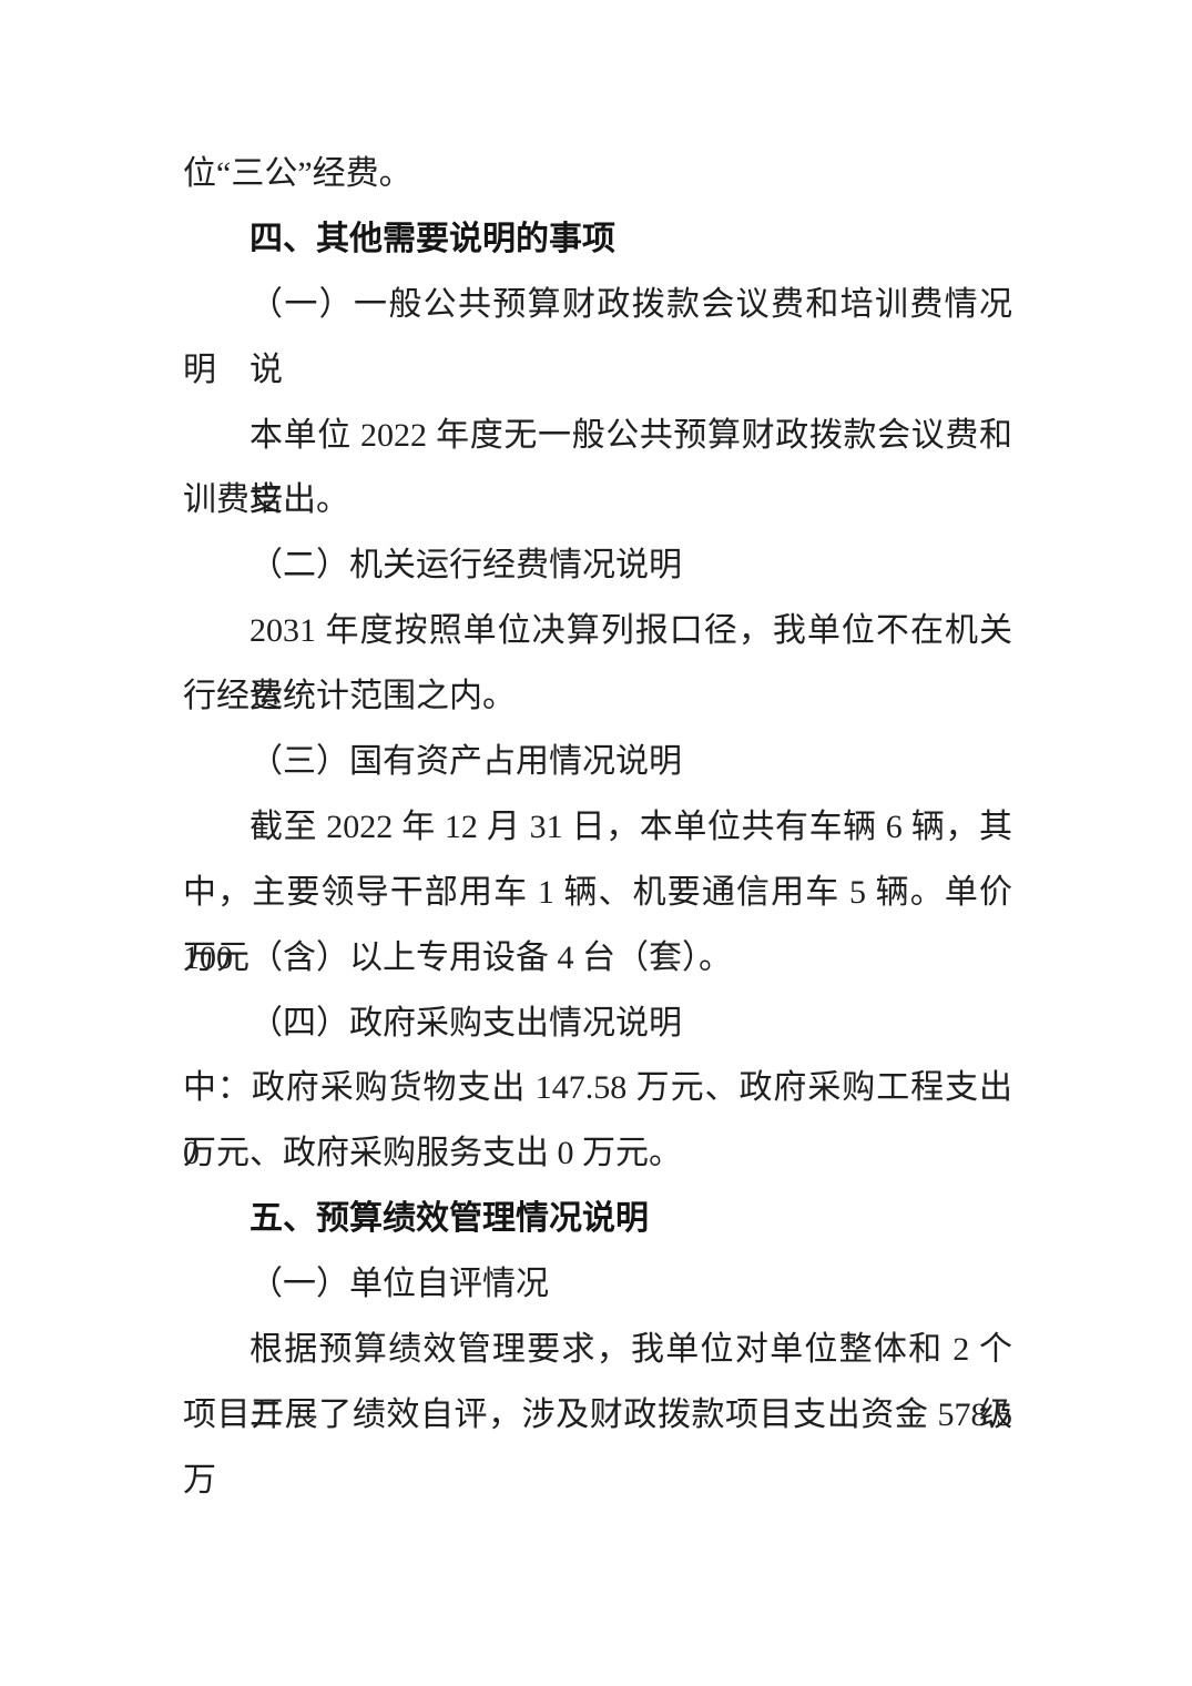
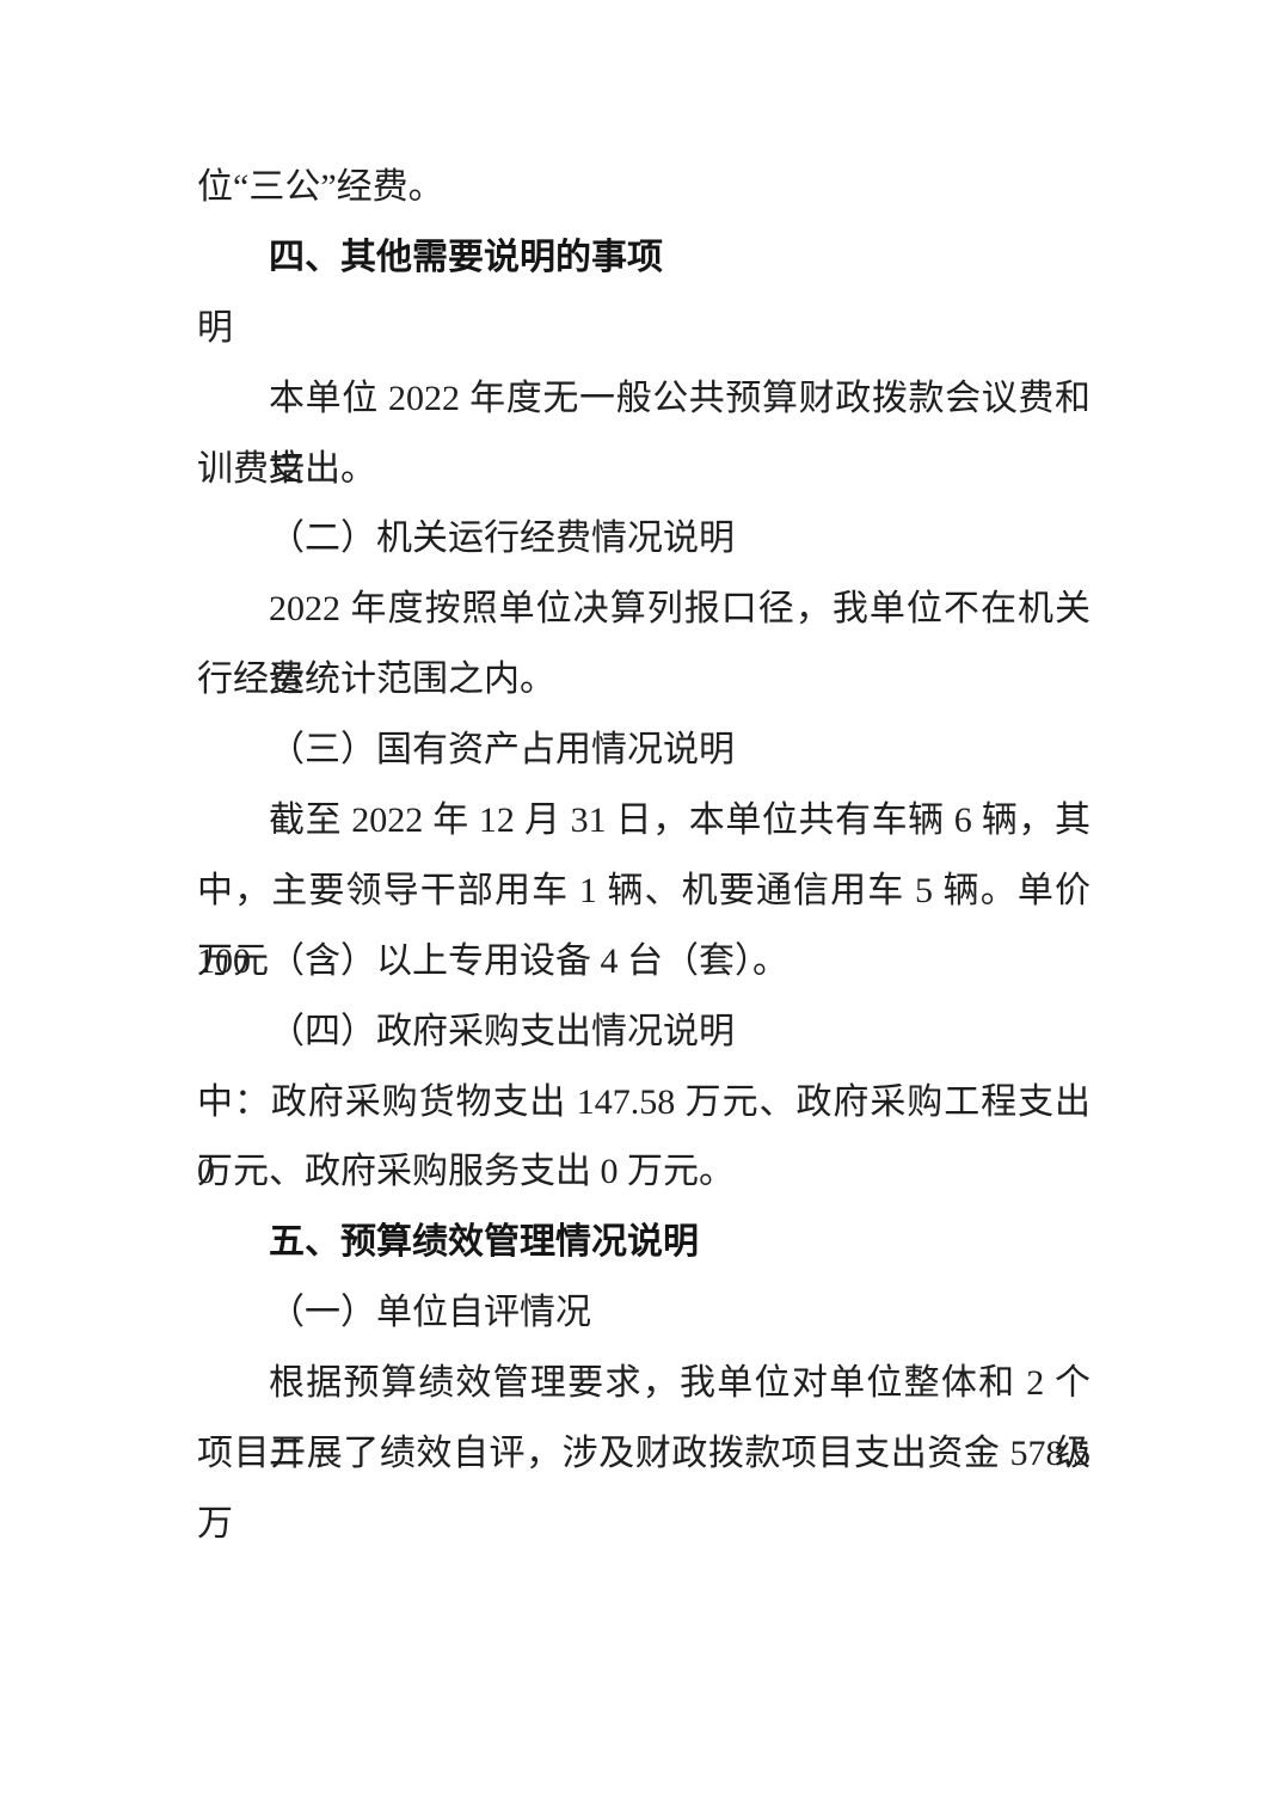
  位“三公”经费。
  四、其他需要说明的事项
- （一）一般公共预算财政拨款会议费和培训费情况说
  明
  本单位 2022 年度无一般公共预算财政拨款会议费和培
  训费支出。
  （二）机关运行经费情况说明
- 2031 年度按照单位决算列报口径，我单位不在机关运
+ 2022 年度按照单位决算列报口径，我单位不在机关运
  行经费统计范围之内。
  （三）国有资产占用情况说明
  截至 2022 年 12 月 31 日，本单位共有车辆 6 辆，其
  中，主要领导干部用车 1 辆、机要通信用车 5 辆。单价 100
  万元（含）以上专用设备 4 台（套）。
  （四）政府采购支出情况说明
  中：政府采购货物支出 147.58 万元、政府采购工程支出 0
  万元、政府采购服务支出 0 万元。
  五、预算绩效管理情况说明
  （一）单位自评情况
  根据预算绩效管理要求，我单位对单位整体和 2 个二级
  项目开展了绩效自评，涉及财政拨款项目支出资金 578.5 万
